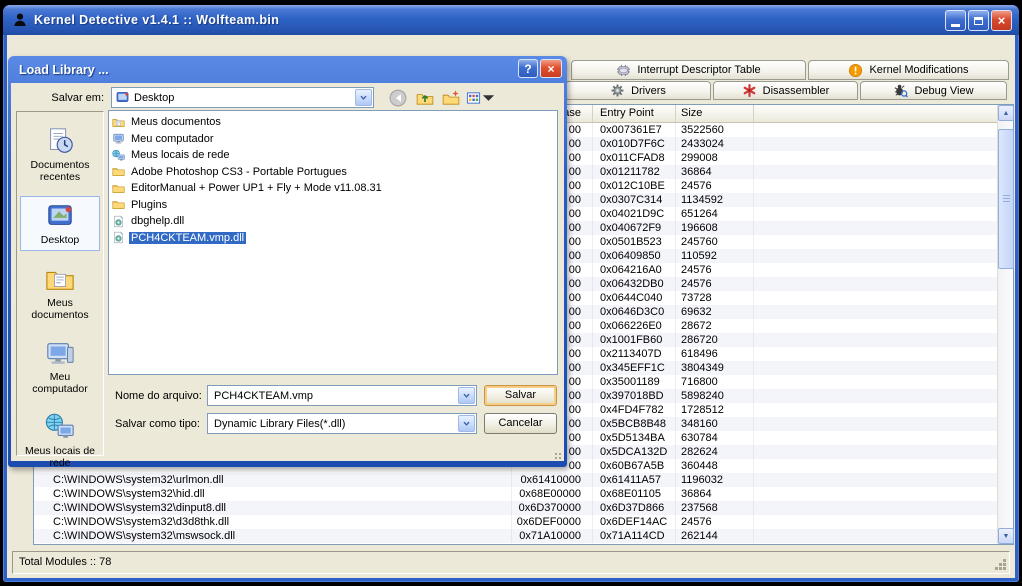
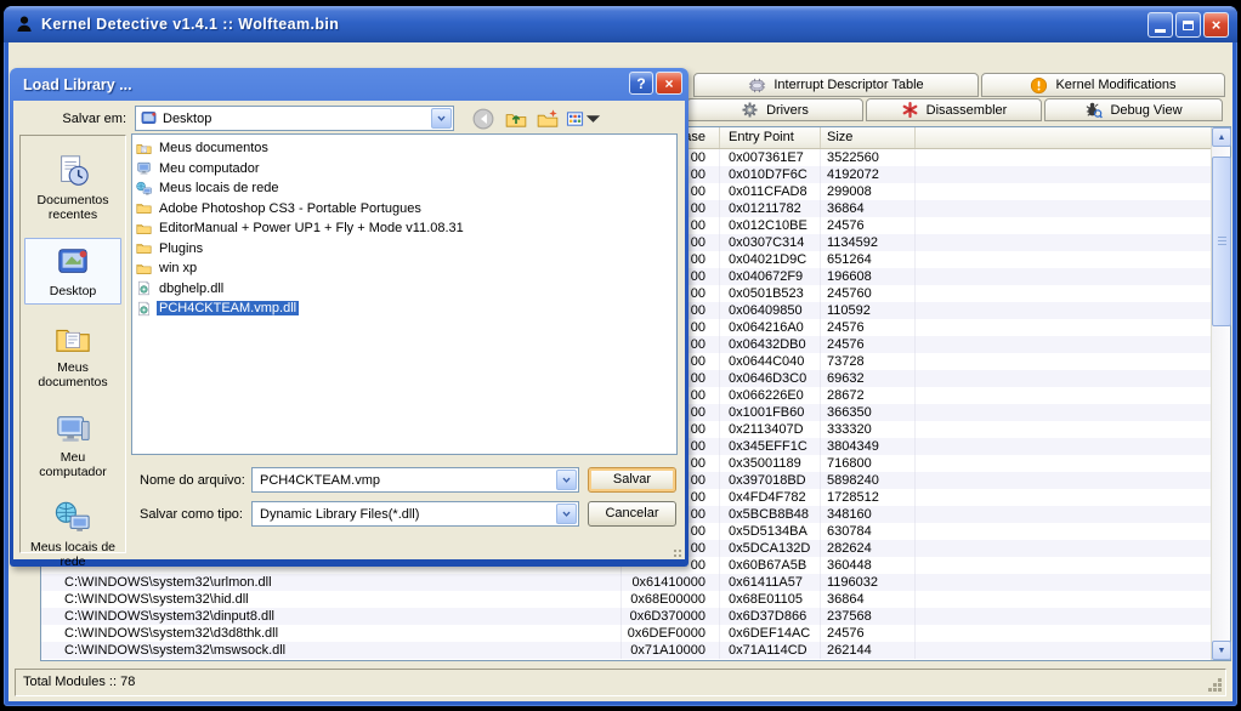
  Kernel Detective v1.4.1 :: Wolfteam.bin
  ×
  Interrupt Descriptor Table
  Kernel Modifications
  Drivers
  Disassembler
  Debug View
  Entry Point
  Size
  00
  0x007361E7
  3522560
  00
  0x010D7F6C
- 2433024
+ 4192072
  00
  0x011CFAD8
  299008
  00
  0x01211782
  36864
  00
  0x012C10BE
  24576
  00
  0x0307C314
  1134592
  00
  0x04021D9C
  651264
  00
  0x040672F9
  196608
  00
  0x0501B523
  245760
  00
  0x06409850
  110592
  00
  0x064216A0
  24576
  00
  0x06432DB0
  24576
  00
  0x0644C040
  73728
  00
  0x0646D3C0
  69632
  00
  0x066226E0
  28672
  00
  0x1001FB60
- 286720
+ 366350
  00
  0x2113407D
- 618496
+ 333320
  00
  0x345EFF1C
  3804349
  00
  0x35001189
  716800
  00
  0x397018BD
  5898240
  00
  0x4FD4F782
  1728512
  00
  0x5BCB8B48
  348160
  00
  0x5D5134BA
  630784
  00
  0x5DCA132D
  282624
  00
  0x60B67A5B
  360448
  C:\WINDOWS\system32\urlmon.dll
  0x61410000
  0x61411A57
  1196032
  C:\WINDOWS\system32\hid.dll
  0x68E00000
  0x68E01105
  36864
  C:\WINDOWS\system32\dinput8.dll
  0x6D370000
  0x6D37D866
  237568
  C:\WINDOWS\system32\d3d8thk.dll
  0x6DEF0000
  0x6DEF14AC
  24576
  C:\WINDOWS\system32\mswsock.dll
  0x71A10000
  0x71A114CD
  262144
  Total Modules :: 78
  Load Library ...
  ?
  ×
  Salvar em:
  Desktop
  Documentos recentes
  Desktop
  Meus documentos
  Meu computador
  Meus locais de rede
  Meus documentos
  Meu computador
  Meus locais de rede
  Adobe Photoshop CS3 - Portable Portugues
  EditorManual + Power UP1 + Fly + Mode v11.08.31
  Plugins
+ win xp
  dbghelp.dll
  PCH4CKTEAM.vmp.dll
  Nome do arquivo:
  PCH4CKTEAM.vmp
  Salvar
  Salvar como tipo:
  Dynamic Library Files(*.dll)
  Cancelar
